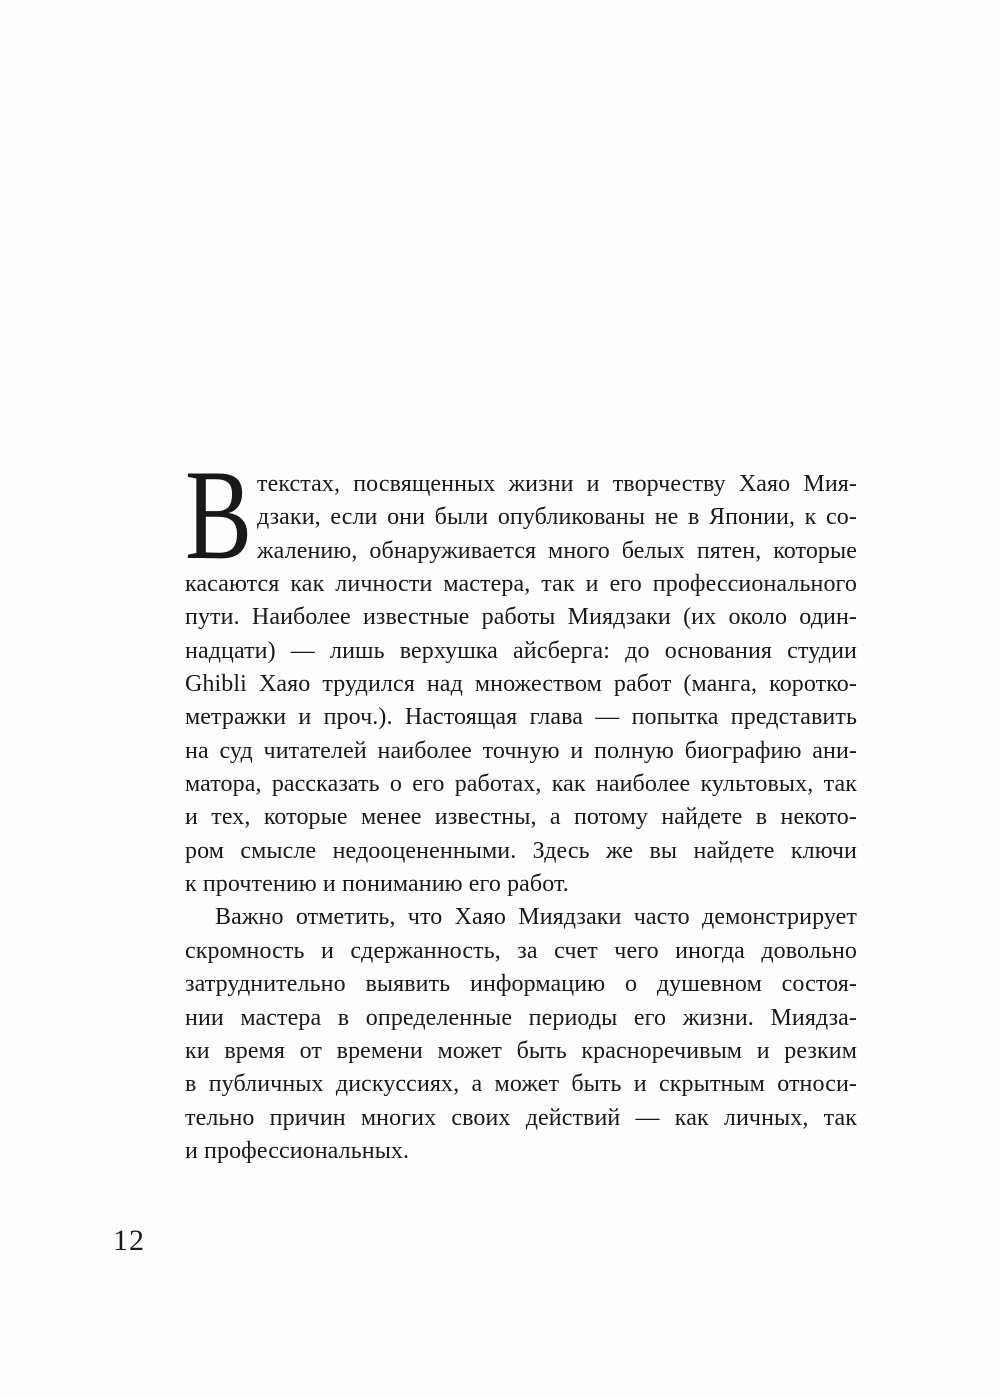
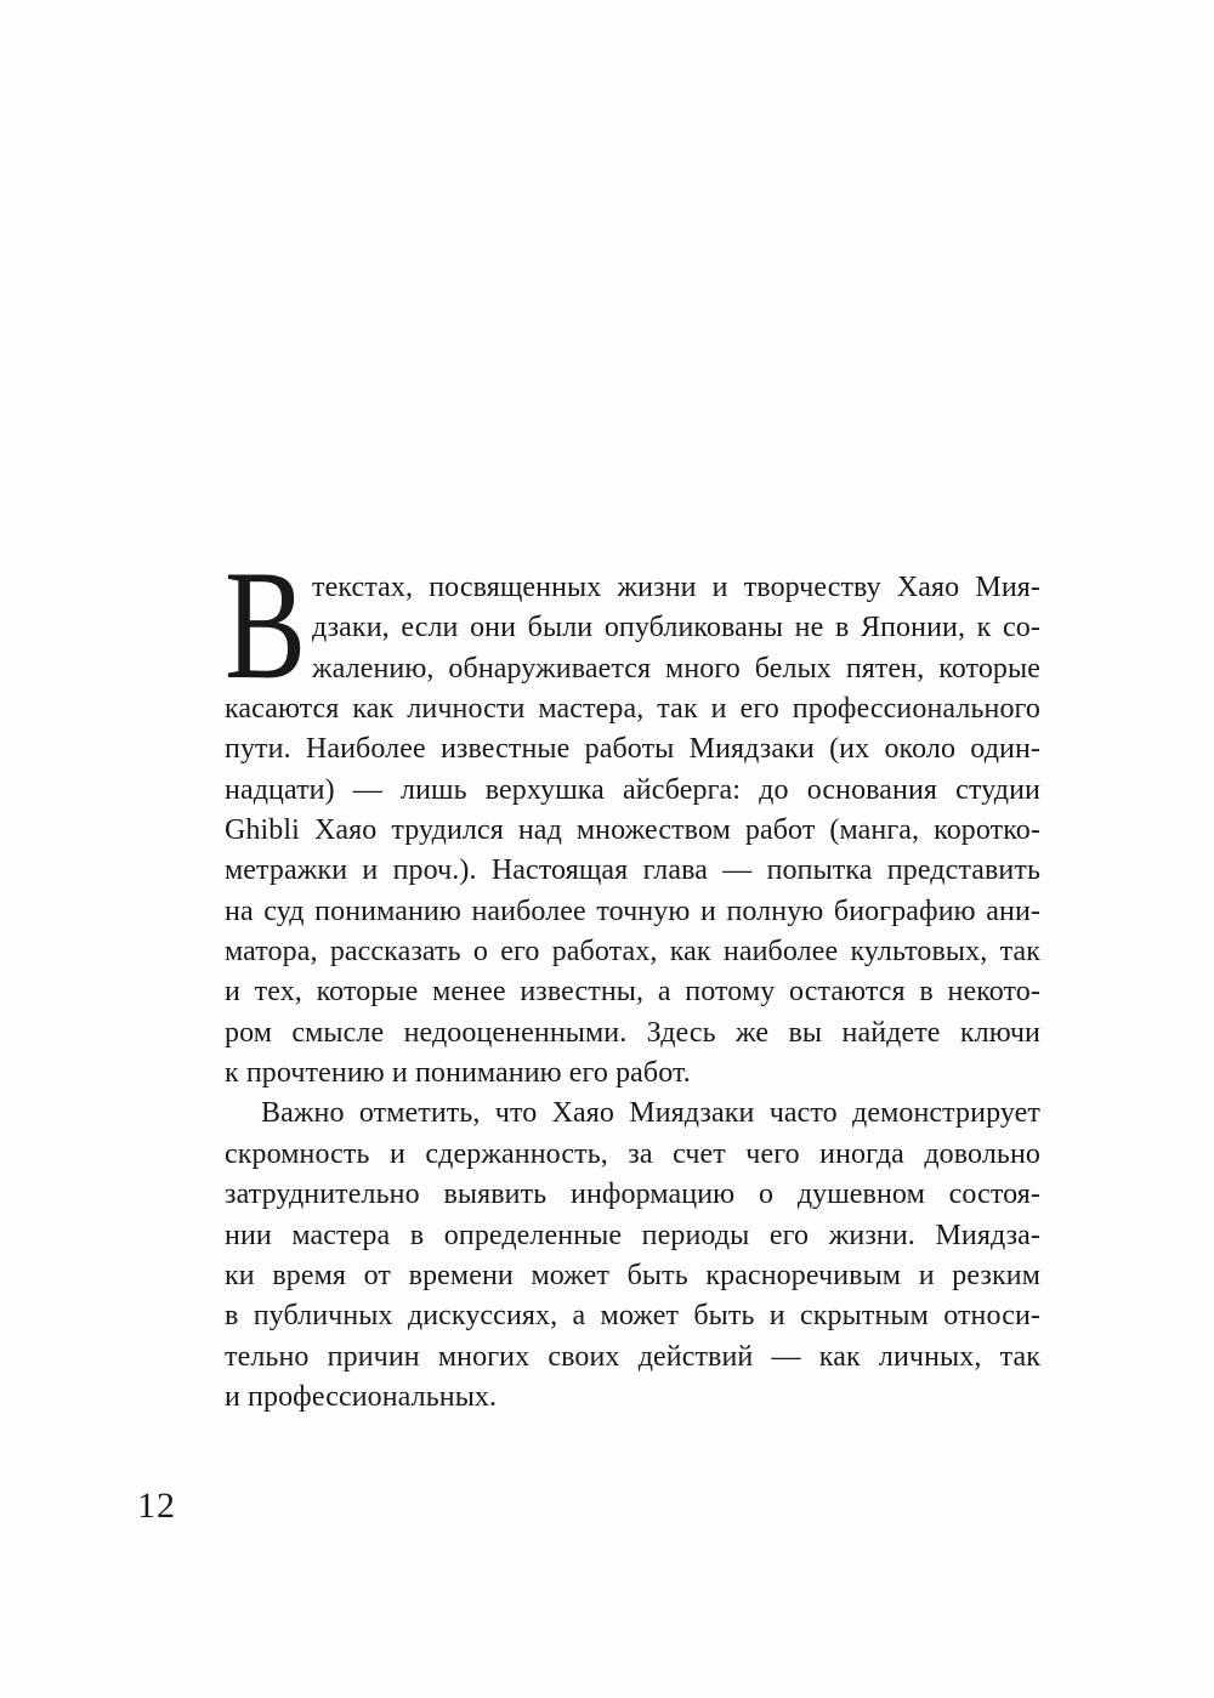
  В
  текстах, посвященных жизни и творчеству Хаяо Мия-
  дзаки, если они были опубликованы не в Японии, к со-
  жалению, обнаруживается много белых пятен, которые
  касаются как личности мастера, так и его профессионального
  пути. Наиболее известные работы Миядзаки (их около один-
  надцати) — лишь верхушка айсберга: до основания студии
  Ghibli Хаяо трудился над множеством работ (манга, коротко-
  метражки и проч.). Настоящая глава — попытка представить
- на суд читателей наиболее точную и полную биографию ани-
+ на суд пониманию наиболее точную и полную биографию ани-
  матора, рассказать о его работах, как наиболее культовых, так
- и тех, которые менее известны, а потому найдете в некото-
+ и тех, которые менее известны, а потому остаются в некото-
  ром смысле недооцененными. Здесь же вы найдете ключи
  к прочтению и пониманию его работ.
  Важно отметить, что Хаяо Миядзаки часто демонстрирует
  скромность и сдержанность, за счет чего иногда довольно
  затруднительно выявить информацию о душевном состоя-
  нии мастера в определенные периоды его жизни. Миядза-
  ки время от времени может быть красноречивым и резким
  в публичных дискуссиях, а может быть и скрытным относи-
  тельно причин многих своих действий — как личных, так
  и профессиональных.
  12
